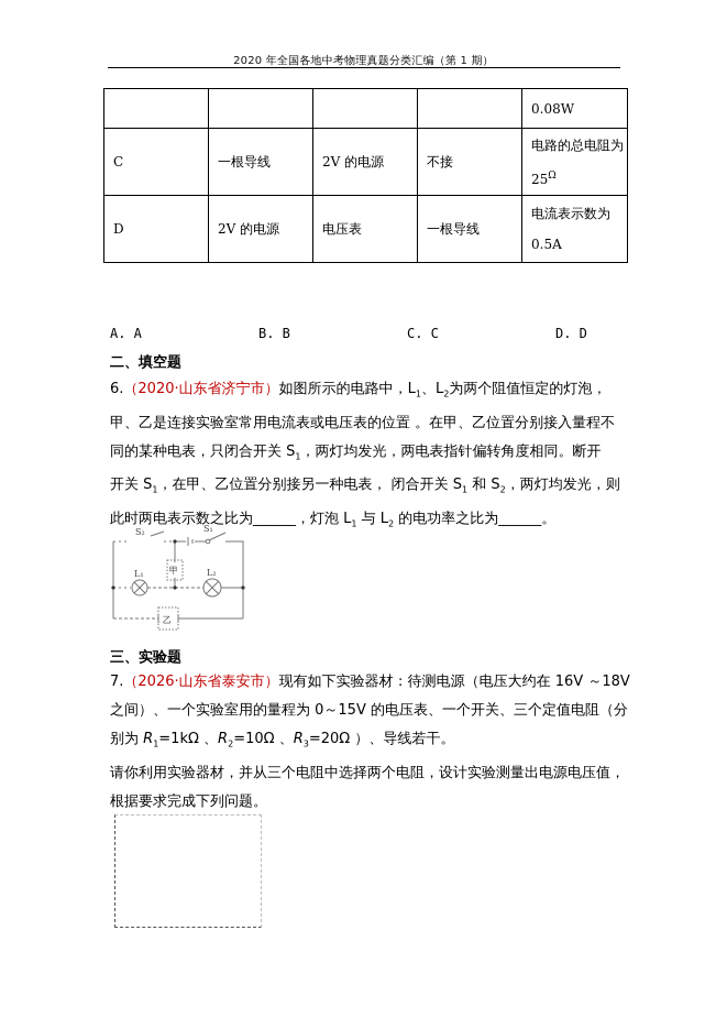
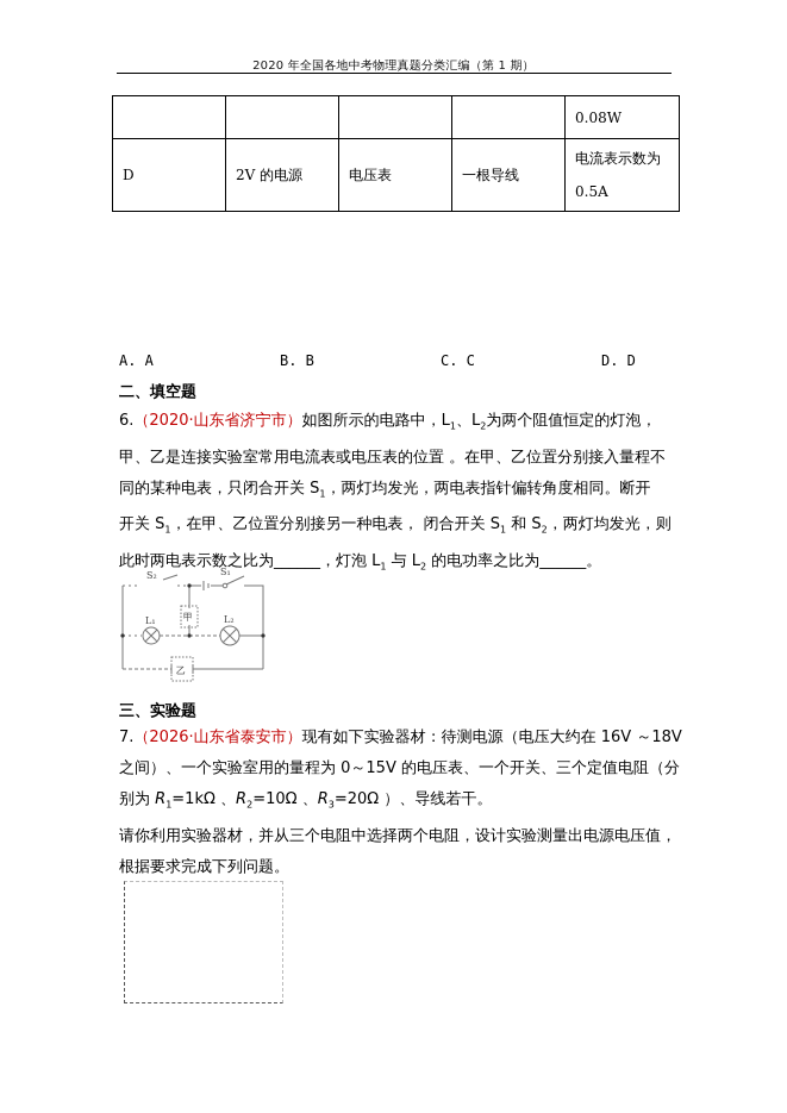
  2020 年全国各地中考物理真题分类汇编（第 1 期）
  				0.08W
- C	一根导线	2V 的电源	不接	电路的总电阻为 25Ω
  D	2V 的电源	电压表	一根导线	电流表示数为 0.5A
  A. A
  B. B
  C. C
  D. D
  二、填空题
  6.（2020·山东省济宁市）如图所示的电路中，L1、L2为两个阻值恒定的灯泡，
  甲、乙是连接实验室常用电流表或电压表的位置 。在甲、乙位置分别接入量程不
  同的某种电表，只闭合开关 S1，两灯均发光，两电表指针偏转角度相同。断开
  开关 S1，在甲、乙位置分别接另一种电表， 闭合开关 S1 和 S2，两灯均发光，则
  此时两电表示数之比为______，灯泡 L1 与 L2 的电功率之比为______。
  S₂
  S₁
  L₁
  L₂
  甲
  乙
  三、实验题
  7.（2026·山东省泰安市）现有如下实验器材：待测电源（电压大约在 16V ～18V
  之间）、一个实验室用的量程为 0～15V 的电压表、一个开关、三个定值电阻（分
  别为 R1=1kΩ 、R2=10Ω 、R3=20Ω ）、导线若干。
  请你利用实验器材，并从三个电阻中选择两个电阻，设计实验测量出电源电压值，
  根据要求完成下列问题。
